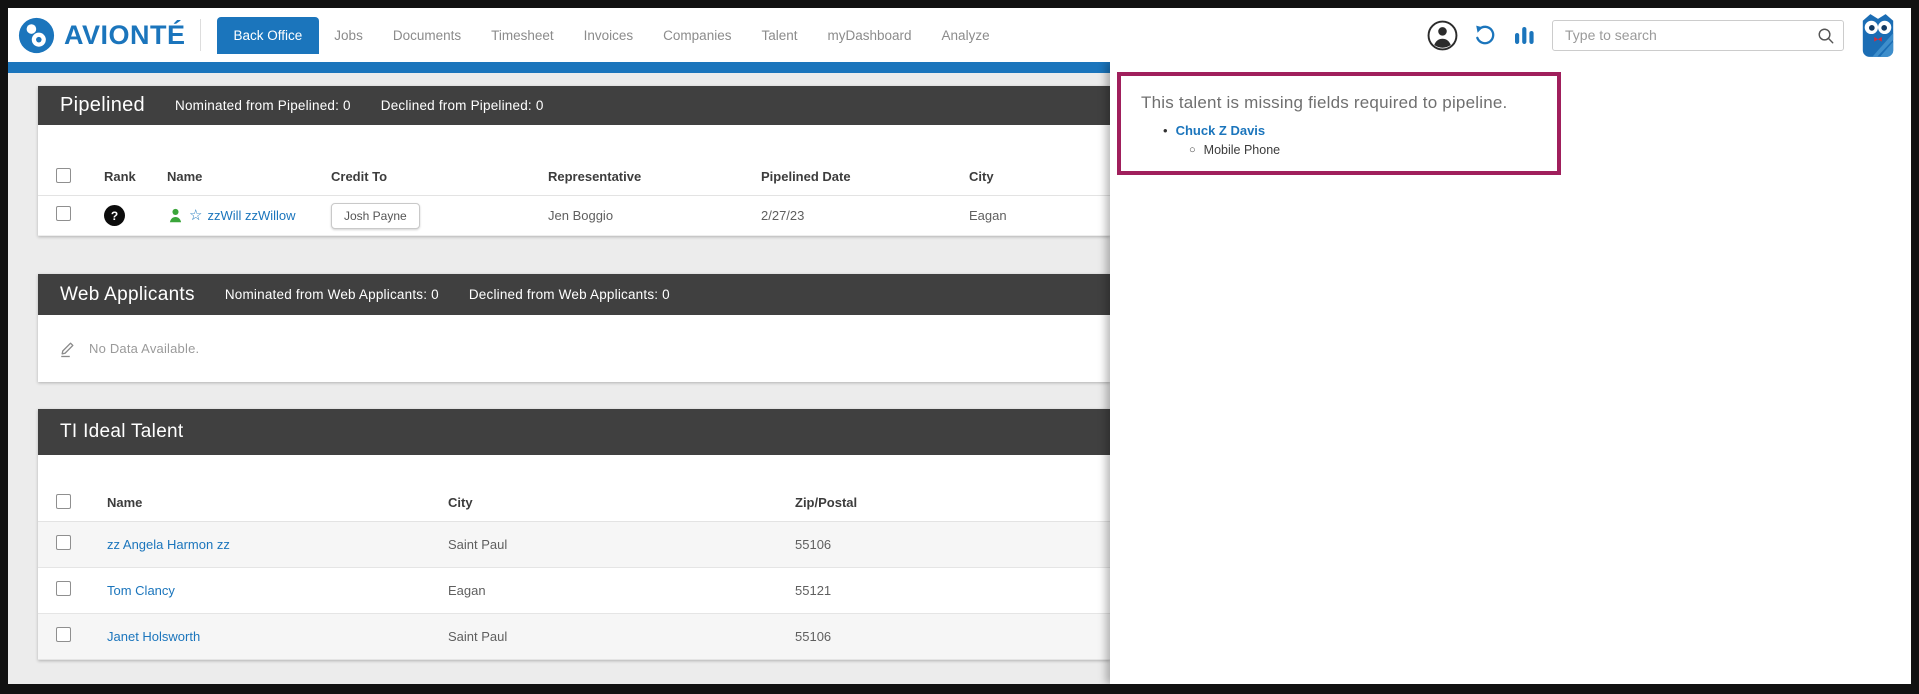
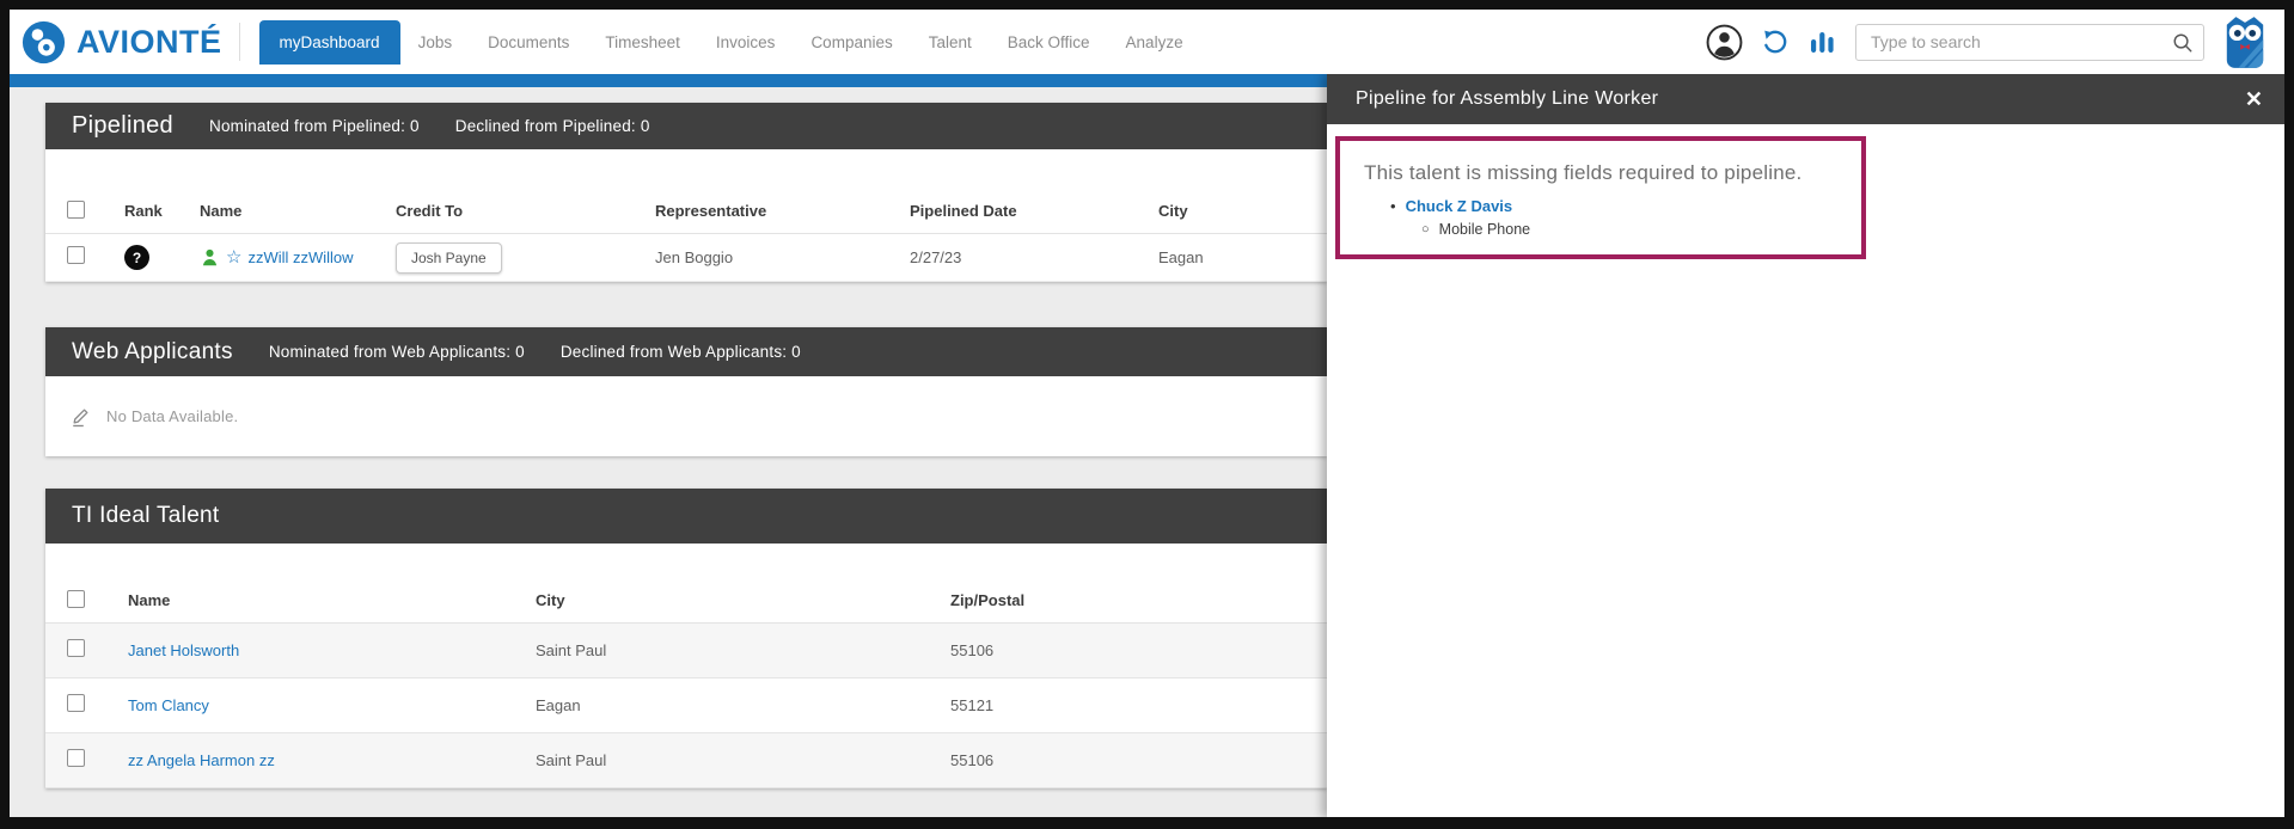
  AVIONTÉ
- Back Office
+ myDashboard
  Jobs
  Documents
  Timesheet
  Invoices
  Companies
  Talent
- myDashboard
+ Back Office
  Analyze
  Type to search
  Pipelined
  Nominated from Pipelined: 0
  Declined from Pipelined: 0
  Rank
  Name
  Credit To
  Representative
  Pipelined Date
  City
  ?
  ☆
  zzWill zzWillow
  Josh Payne
  Jen Boggio
  2/27/23
  Eagan
  Web Applicants
  Nominated from Web Applicants: 0
  Declined from Web Applicants: 0
  No Data Available.
  TI Ideal Talent
  Name
  City
  Zip/Postal
- zz Angela Harmon zz
+ Janet Holsworth
  Saint Paul
  55106
  Tom Clancy
  Eagan
  55121
- Janet Holsworth
+ zz Angela Harmon zz
  Saint Paul
  55106
+ Pipeline for Assembly Line Worker
+ ✕
  This talent is missing fields required to pipeline.
  •
  Chuck Z Davis
  ○
  Mobile Phone
